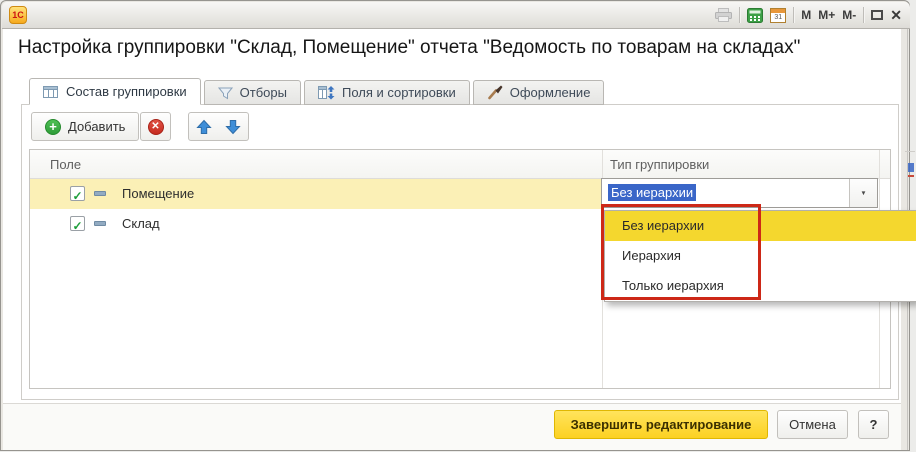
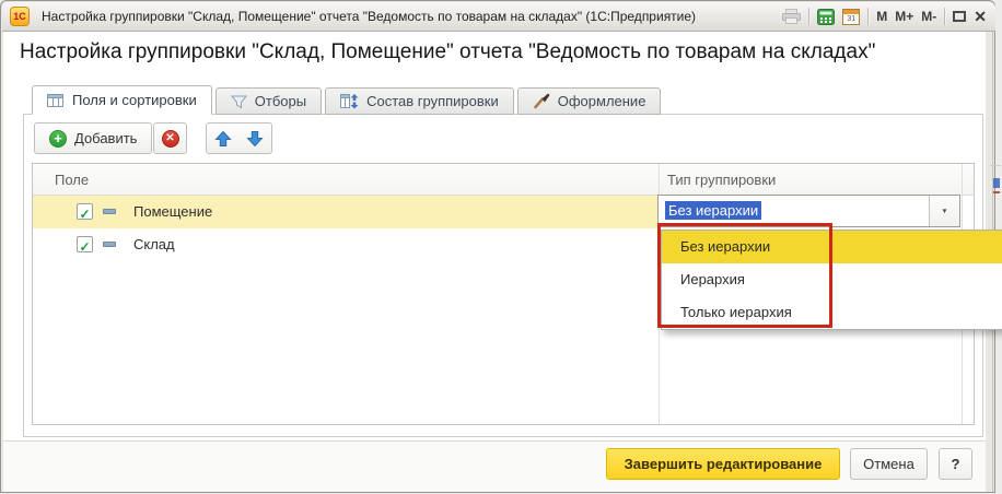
  1С
+ Настройка группировки "Склад, Помещение" отчета "Ведомость по товарам на складах" (1С:Предприятие)
  M
  M+
  M-
  ✕
  Настройка группировки "Склад, Помещение" отчета "Ведомость по товарам на складах"
- Состав группировки
+ Поля и сортировки
  Отборы
- Поля и сортировки
+ Состав группировки
  Оформление
  +
  Добавить
  ✕
  Поле
  Тип группировки
  ✓
  Помещение
  ✓
  Склад
  Без иерархии
  Без иерархии
  Иерархия
  Только иерархия
  Завершить редактирование
  Отмена
  ?
